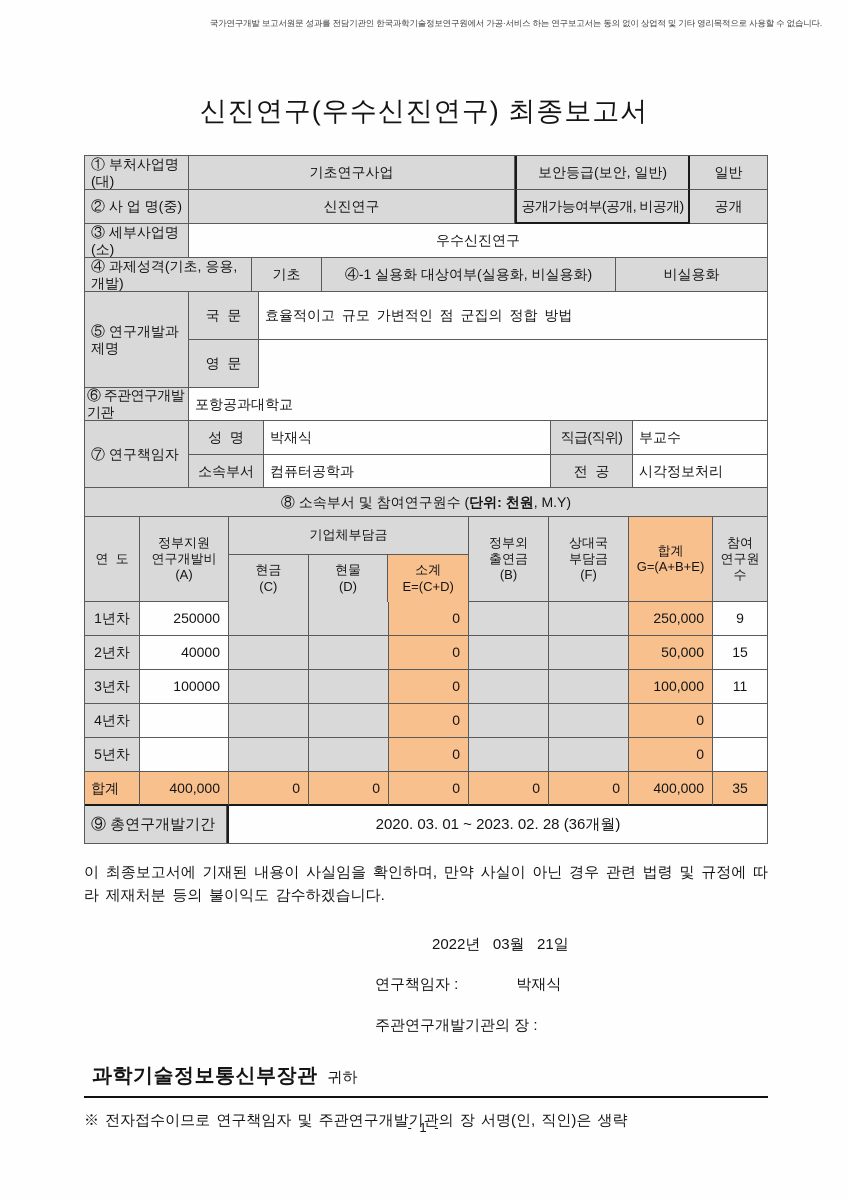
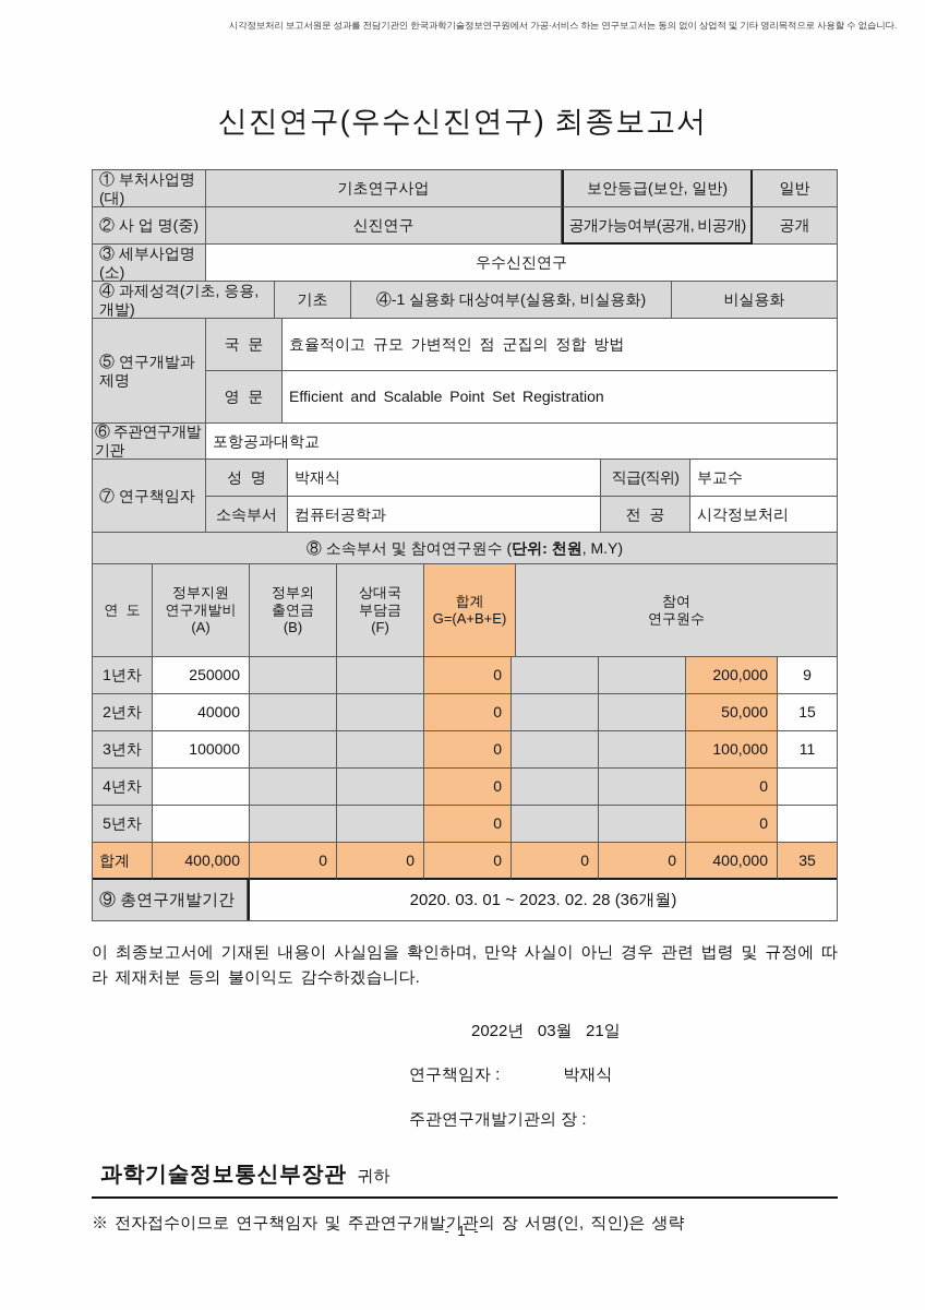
- 국가연구개발 보고서원문 성과를 전담기관인 한국과학기술정보연구원에서 가공·서비스 하는 연구보고서는 동의 없이 상업적 및 기타 영리목적으로 사용할 수 없습니다.
+ 시각정보처리 보고서원문 성과를 전담기관인 한국과학기술정보연구원에서 가공·서비스 하는 연구보고서는 동의 없이 상업적 및 기타 영리목적으로 사용할 수 없습니다.
  신진연구(우수신진연구) 최종보고서
  ① 부처사업명(대)
  기초연구사업
  보안등급(보안, 일반)
  일반
  ② 사 업 명(중)
  신진연구
  공개가능여부(공개, 비공개)
  공개
  ③ 세부사업명(소)
  우수신진연구
  ④ 과제성격(기초, 응용, 개발)
  기초
  ④-1 실용화 대상여부(실용화, 비실용화)
  비실용화
  ⑤ 연구개발과제명
  국 문
  효율적이고 규모 가변적인 점 군집의 정합 방법
  영 문
+ Efficient and Scalable Point Set Registration
  ⑥ 주관연구개발기관
  포항공과대학교
  ⑦ 연구책임자
  성 명
  박재식
  직급(직위)
  부교수
  소속부서
  컴퓨터공학과
  전 공
  시각정보처리
  ⑧ 소속부서 및 참여연구원수 (
  단위: 천원
  , M.Y)
  연 도
  정부지원
  연구개발비
  (A)
- 기업체부담금
- 현금
- (C)
- 현물
- (D)
- 소계
- E=(C+D)
  정부외
  출연금
  (B)
  상대국
  부담금
  (F)
  합계
  G=(A+B+E)
  참여
  연구원수
  1년차
  250000
  0
- 250,000
+ 200,000
  9
  2년차
  40000
  0
  50,000
  15
  3년차
  100000
  0
  100,000
  11
  4년차
  0
  0
  5년차
  0
  0
  합계
  400,000
  0
  0
  0
  0
  0
  400,000
  35
  ⑨ 총연구개발기간
  2020. 03. 01 ~ 2023. 02. 28 (36개월)
  이 최종보고서에 기재된 내용이 사실임을 확인하며, 만약 사실이 아닌 경우 관련 법령 및 규정에 따라 제재처분 등의 불이익도 감수하겠습니다.
  2022년 03월 21일
  연구책임자 :
  박재식
  주관연구개발기관의 장 :
  과학기술정보통신부장관
  귀하
  ※ 전자접수이므로 연구책임자 및 주관연구개발기관의 장 서명(인, 직인)은 생략
  - 1 -
